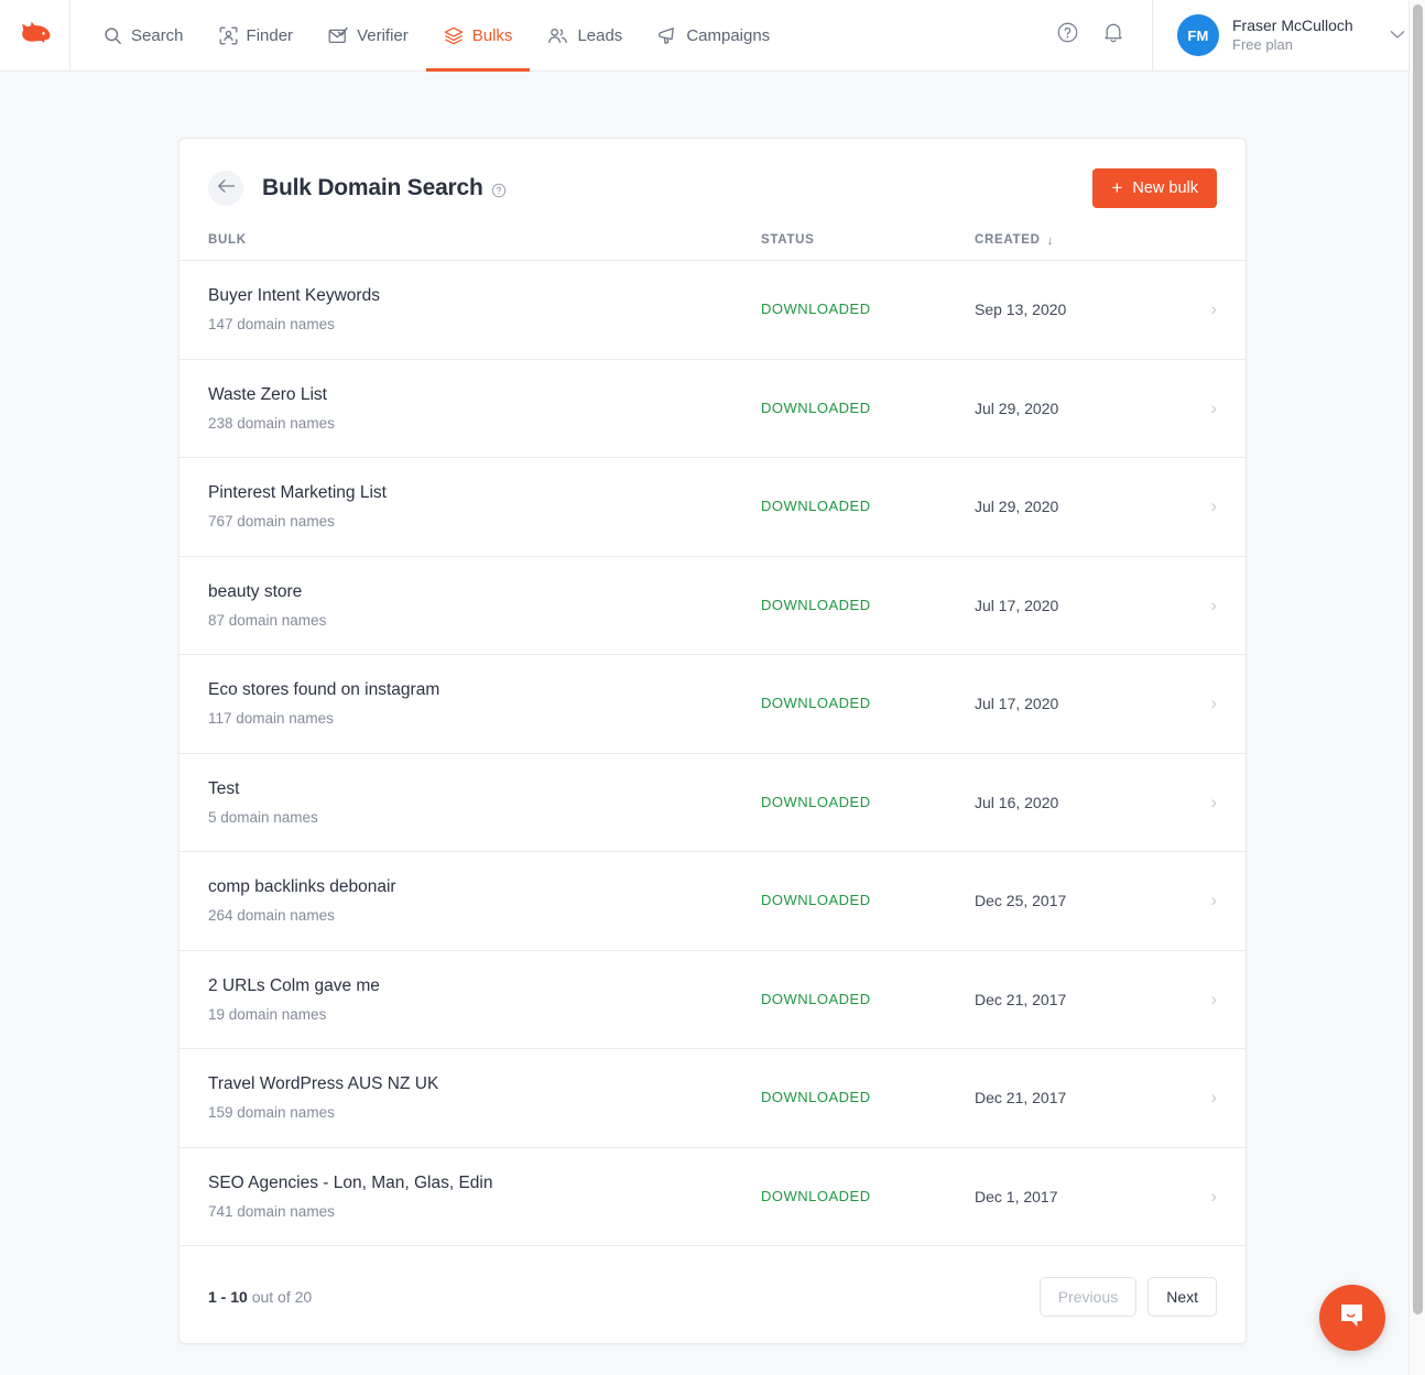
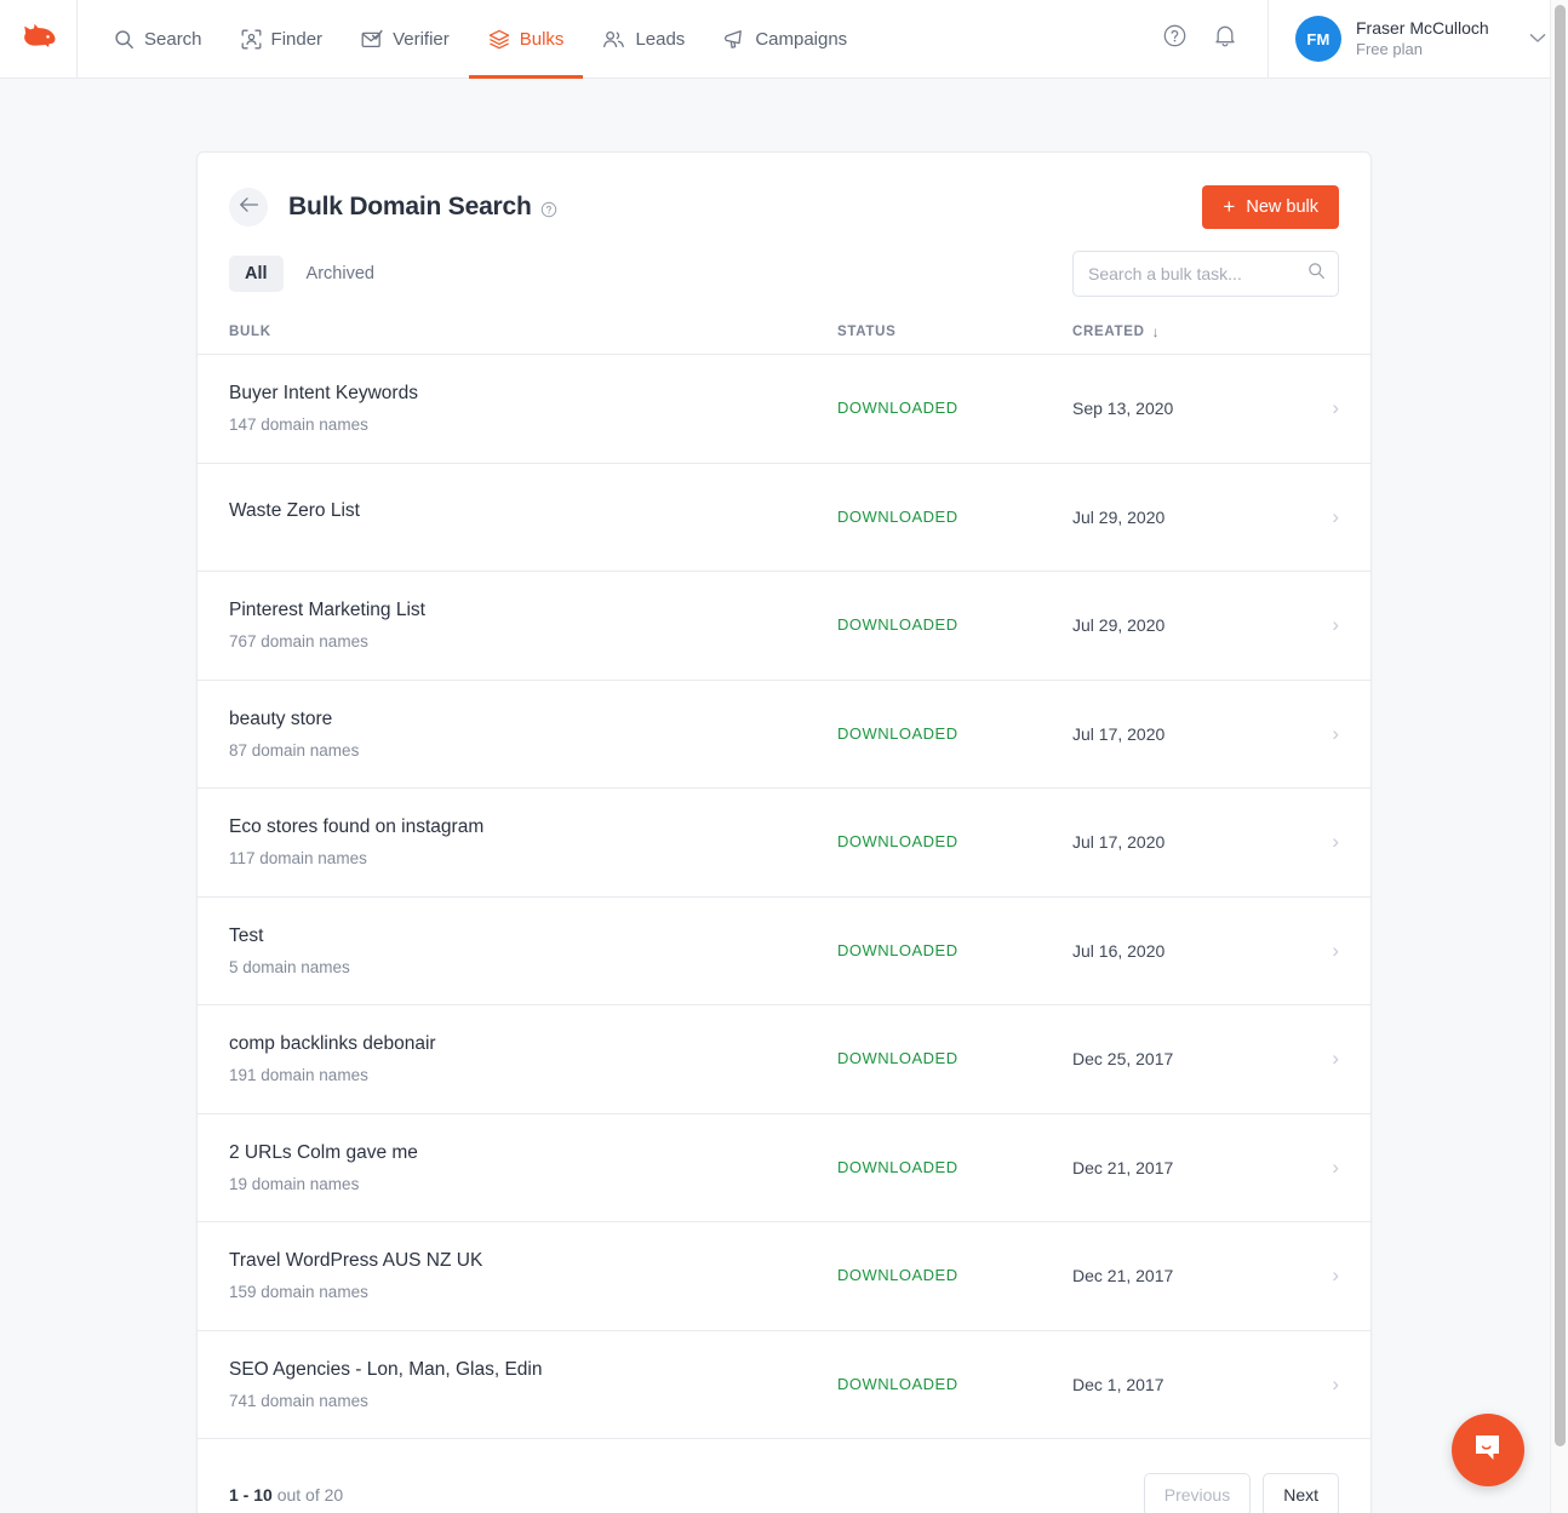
  Search
  Finder
  Verifier
  Bulks
  Leads
  Campaigns
  FM
  Fraser McCulloch
  Free plan
  Bulk Domain Search
  +
  New bulk
+ All
+ Archived
+ Search a bulk task...
  BULK
  STATUS
  CREATED
  ↓
  Buyer Intent Keywords
  147 domain names
  DOWNLOADED
  Sep 13, 2020
  ›
  Waste Zero List
- 238 domain names
  DOWNLOADED
  Jul 29, 2020
  ›
  Pinterest Marketing List
  767 domain names
  DOWNLOADED
  Jul 29, 2020
  ›
  beauty store
  87 domain names
  DOWNLOADED
  Jul 17, 2020
  ›
  Eco stores found on instagram
  117 domain names
  DOWNLOADED
  Jul 17, 2020
  ›
  Test
  5 domain names
  DOWNLOADED
  Jul 16, 2020
  ›
  comp backlinks debonair
- 264 domain names
+ 191 domain names
  DOWNLOADED
  Dec 25, 2017
  ›
  2 URLs Colm gave me
  19 domain names
  DOWNLOADED
  Dec 21, 2017
  ›
  Travel WordPress AUS NZ UK
  159 domain names
  DOWNLOADED
  Dec 21, 2017
  ›
  SEO Agencies - Lon, Man, Glas, Edin
  741 domain names
  DOWNLOADED
  Dec 1, 2017
  ›
  1 - 10 out of 20
  Previous
  Next
